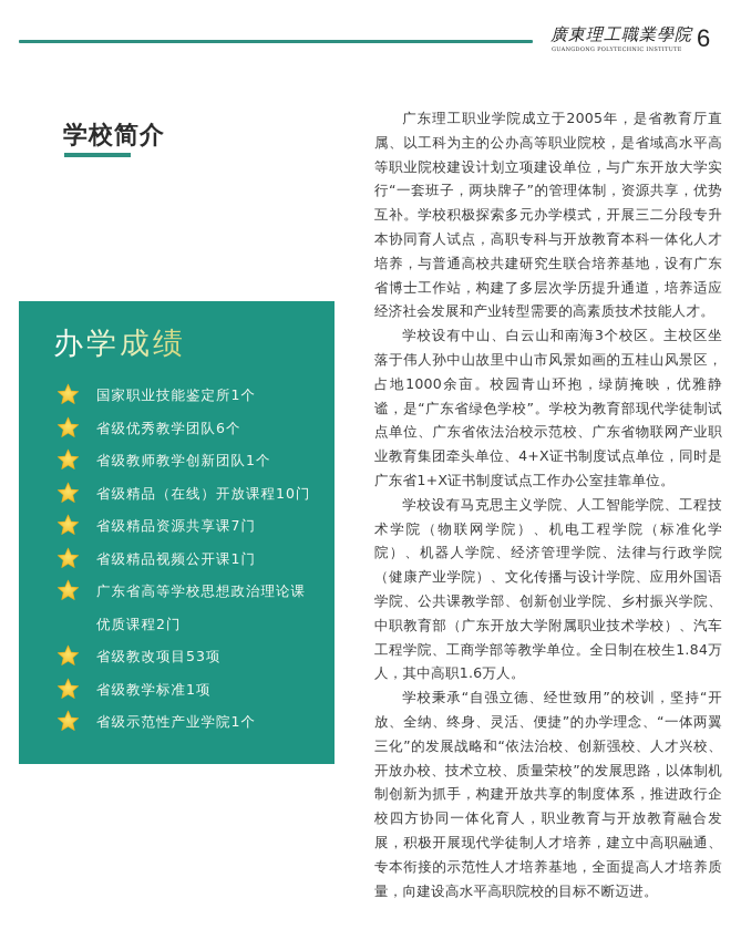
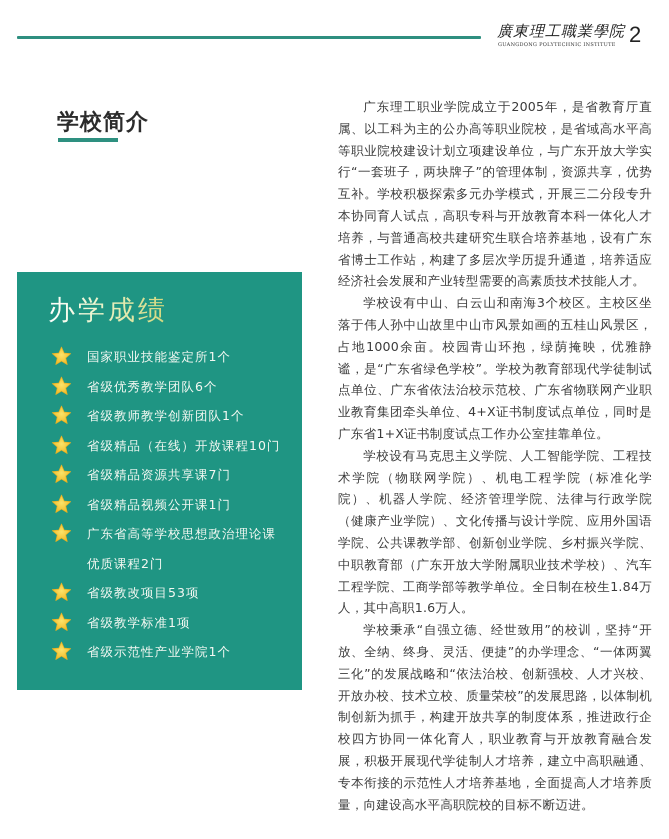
  廣東理工職業學院
- 6
+ 2
  学校简介
  办学成绩
  国家职业技能鉴定所1个
  省级优秀教学团队6个
  省级教师教学创新团队1个
  省级精品（在线）开放课程10门
  省级精品资源共享课7门
  省级精品视频公开课1门
  广东省高等学校思想政治理论课
  优质课程2门
  省级教改项目53项
  省级教学标准1项
  省级示范性产业学院1个
  广东理工职业学院成立于2005年，是省教育厅直属、以工科为主的公办高等职业院校，是省域高水平高等职业院校建设计划立项建设单位，与广东开放大学实行“一套班子，两块牌子”的管理体制，资源共享，优势互补。学校积极探索多元办学模式，开展三二分段专升本协同育人试点，高职专科与开放教育本科一体化人才培养，与普通高校共建研究生联合培养基地，设有广东省博士工作站，构建了多层次学历提升通道，培养适应经济社会发展和产业转型需要的高素质技术技能人才。
  学校设有中山、白云山和南海3个校区。主校区坐落于伟人孙中山故里中山市风景如画的五桂山风景区，占地1000余亩。校园青山环抱，绿荫掩映，优雅静谧，是“广东省绿色学校”。学校为教育部现代学徒制试点单位、广东省依法治校示范校、广东省物联网产业职业教育集团牵头单位、4+X证书制度试点单位，同时是广东省1+X证书制度试点工作办公室挂靠单位。
  学校设有马克思主义学院、人工智能学院、工程技术学院（物联网学院）、机电工程学院（标准化学院）、机器人学院、经济管理学院、法律与行政学院（健康产业学院）、文化传播与设计学院、应用外国语学院、公共课教学部、创新创业学院、乡村振兴学院、中职教育部（广东开放大学附属职业技术学校）、汽车工程学院、工商学部等教学单位。全日制在校生1.84万人，其中高职1.6万人。
  学校秉承“自强立德、经世致用”的校训，坚持“开放、全纳、终身、灵活、便捷”的办学理念、“一体两翼三化”的发展战略和“依法治校、创新强校、人才兴校、开放办校、技术立校、质量荣校”的发展思路，以体制机制创新为抓手，构建开放共享的制度体系，推进政行企校四方协同一体化育人，职业教育与开放教育融合发展，积极开展现代学徒制人才培养，建立中高职融通、专本衔接的示范性人才培养基地，全面提高人才培养质量，向建设高水平高职院校的目标不断迈进。
